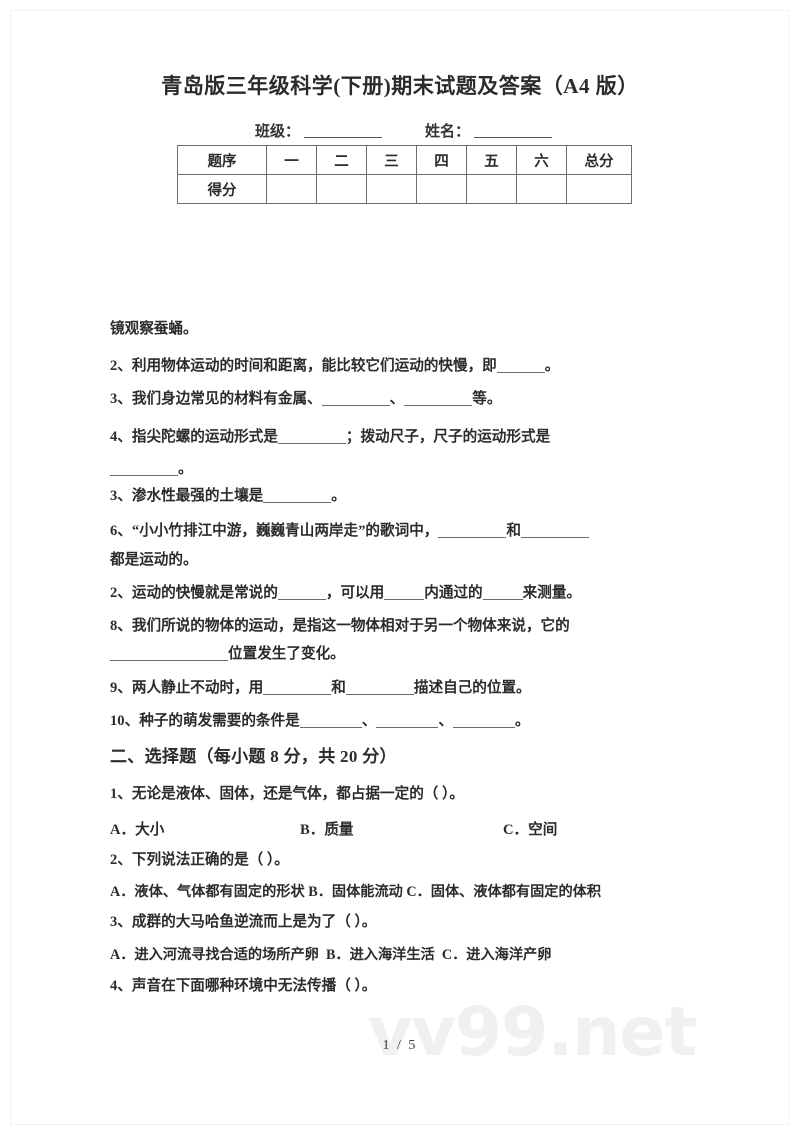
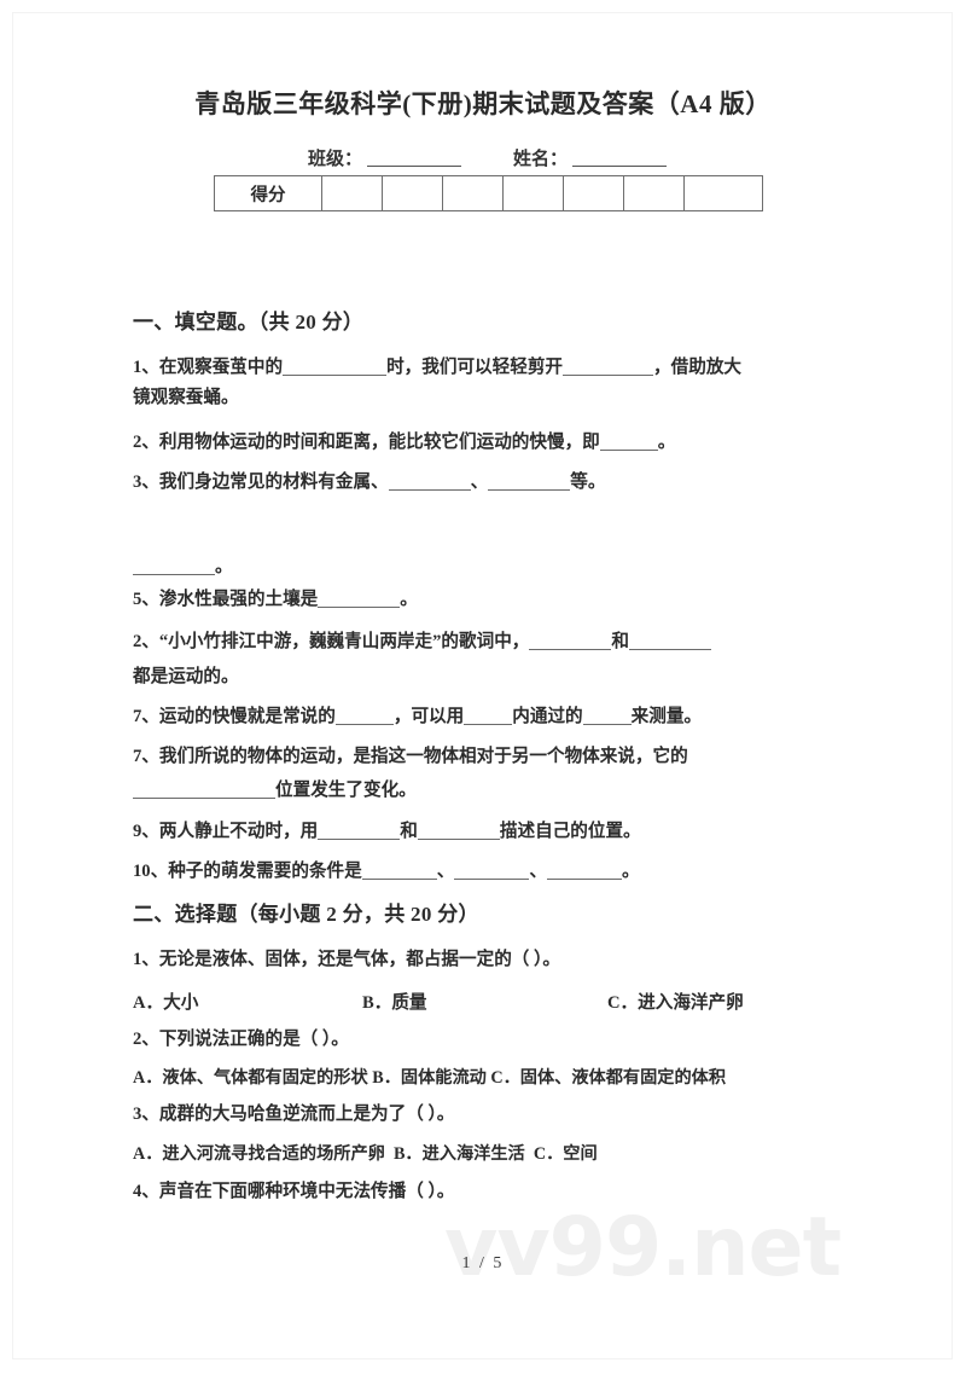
  vv99.net
  青岛版三年级科学(下册)期末试题及答案（A4 版）
  班级：
  姓名：
- 题序	一	二	三	四	五	六	总分
  得分
+ 一、填空题。（共 20 分）
+ 1、在观察蚕茧中的 时，我们可以轻轻剪开 ，借助放大
  镜观察蚕蛹。
  2、利用物体运动的时间和距离，能比较它们运动的快慢，即 。
  3、我们身边常见的材料有金属、 、 等。
- 4、指尖陀螺的运动形式是 ；拨动尺子，尺子的运动形式是
  。
- 3、渗水性最强的土壤是 。
+ 5、渗水性最强的土壤是 。
- 6、“小小竹排江中游，巍巍青山两岸走”的歌词中， 和
+ 2、“小小竹排江中游，巍巍青山两岸走”的歌词中， 和
  都是运动的。
- 2、运动的快慢就是常说的 ，可以用 内通过的 来测量。
+ 7、运动的快慢就是常说的 ，可以用 内通过的 来测量。
- 8、我们所说的物体的运动，是指这一物体相对于另一个物体来说，它的
+ 7、我们所说的物体的运动，是指这一物体相对于另一个物体来说，它的
  位置发生了变化。
  9、两人静止不动时，用 和 描述自己的位置。
  10、种子的萌发需要的条件是 、 、 。
- 二、选择题（每小题 8 分，共 20 分）
+ 二、选择题（每小题 2 分，共 20 分）
  1、无论是液体、固体，还是气体，都占据一定的（ ）。
- A．大小 B．质量 C．空间
+ A．大小 B．质量 C．进入海洋产卵
  2、下列说法正确的是（ ）。
  A．液体、气体都有固定的形状 B．固体能流动 C．固体、液体都有固定的体积
  3、成群的大马哈鱼逆流而上是为了（ ）。
- A．进入河流寻找合适的场所产卵 B．进入海洋生活 C．进入海洋产卵
+ A．进入河流寻找合适的场所产卵 B．进入海洋生活 C．空间
  4、声音在下面哪种环境中无法传播（ ）。
  1 / 5
